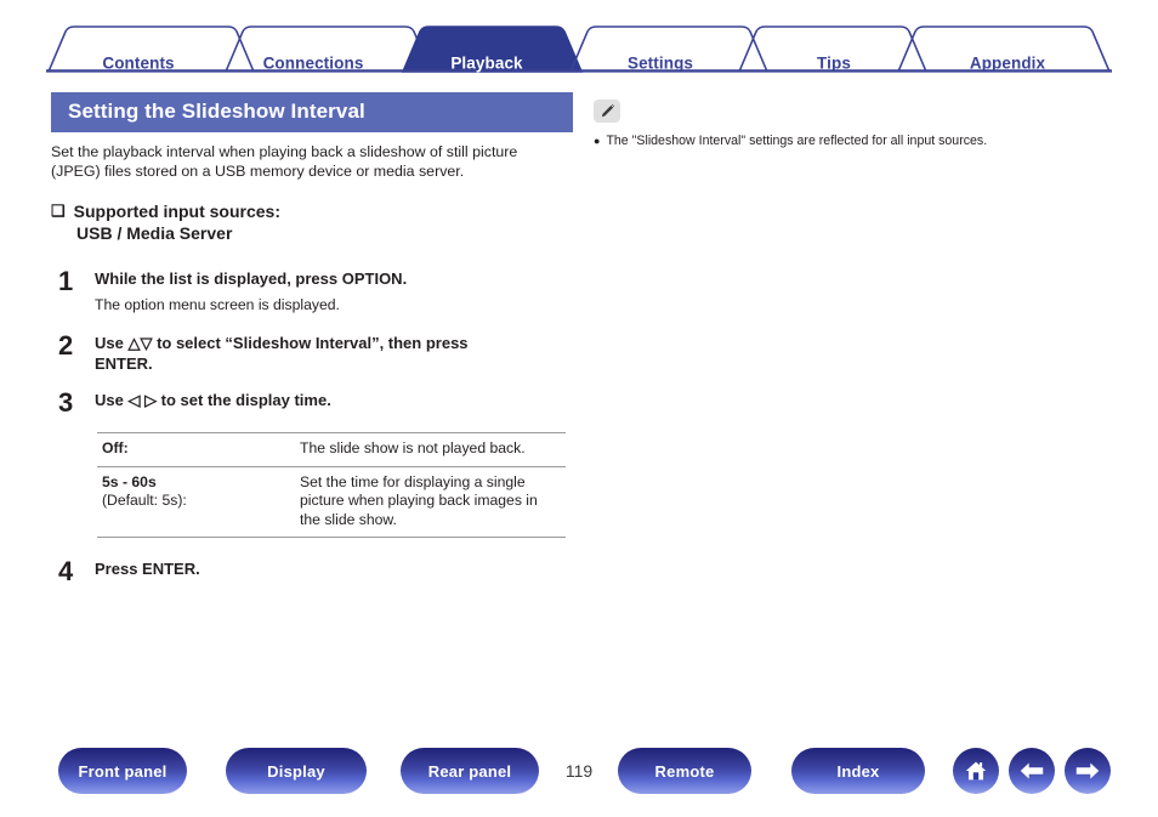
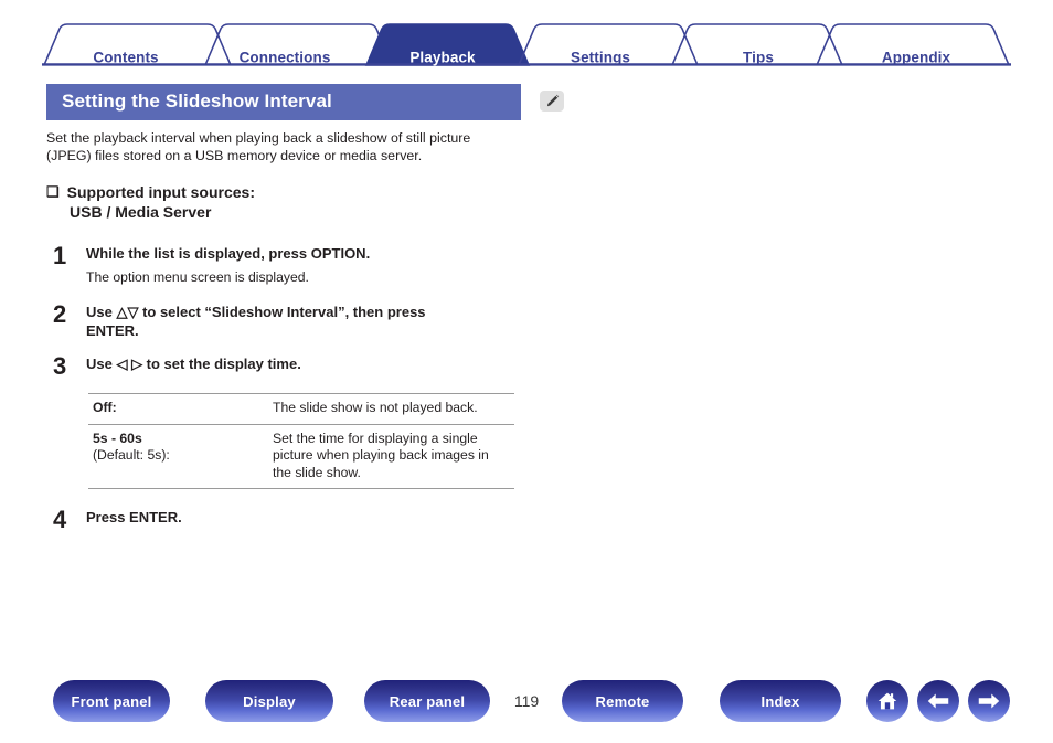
  Contents
  Connections
  Playback
  Settings
  Tips
  Appendix
  Setting the Slideshow Interval
  Set the playback interval when playing back a slideshow of still picture (JPEG) files stored on a USB memory device or media server.
  ❑
  Supported input sources:
  USB / Media Server
  1
  While the list is displayed, press OPTION.
  The option menu screen is displayed.
  2
  Use △▽ to select “Slideshow Interval”, then press ENTER.
  3
  Use ◁ ▷ to set the display time.
  Off:	The slide show is not played back.
  5s - 60s (Default: 5s):	Set the time for displaying a single picture when playing back images in the slide show.
  4
  Press ENTER.
- ●
- The "Slideshow Interval" settings are reflected for all input sources.
  Front panel
  Display
  Rear panel
  119
  Remote
  Index
